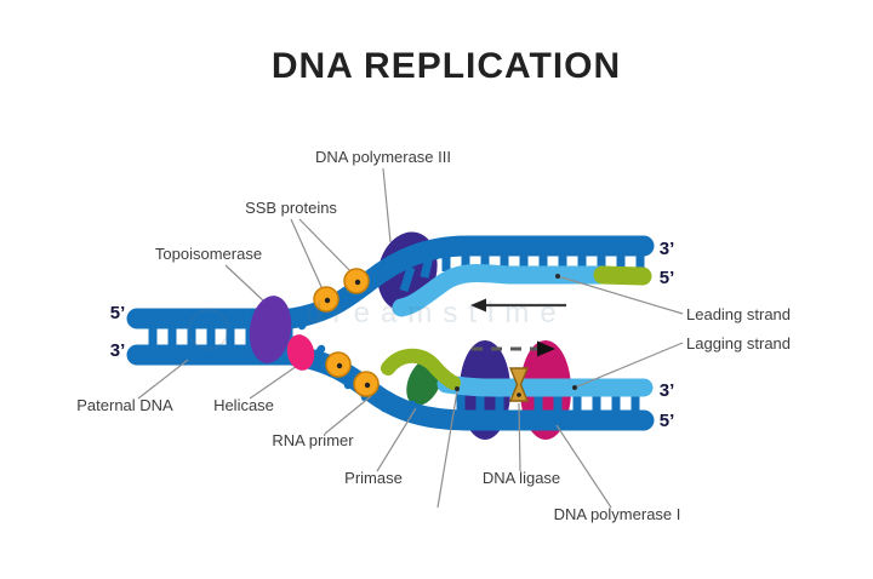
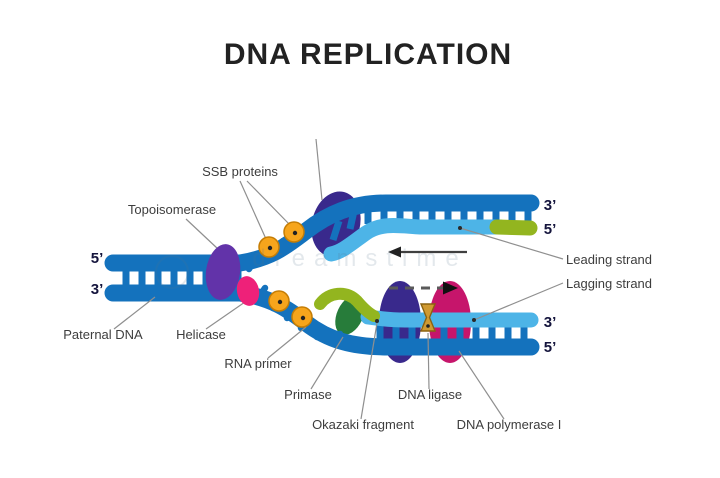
  DNA REPLICATION
- DNA polymerase III
  SSB proteins
  Topoisomerase
  Paternal DNA
  Helicase
  RNA primer
  Primase
+ Okazaki fragment
  DNA ligase
  DNA polymerase I
  Leading strand
  Lagging strand
  5’
  3’
  3’
  5’
  3’
  5’
  dreamstime
